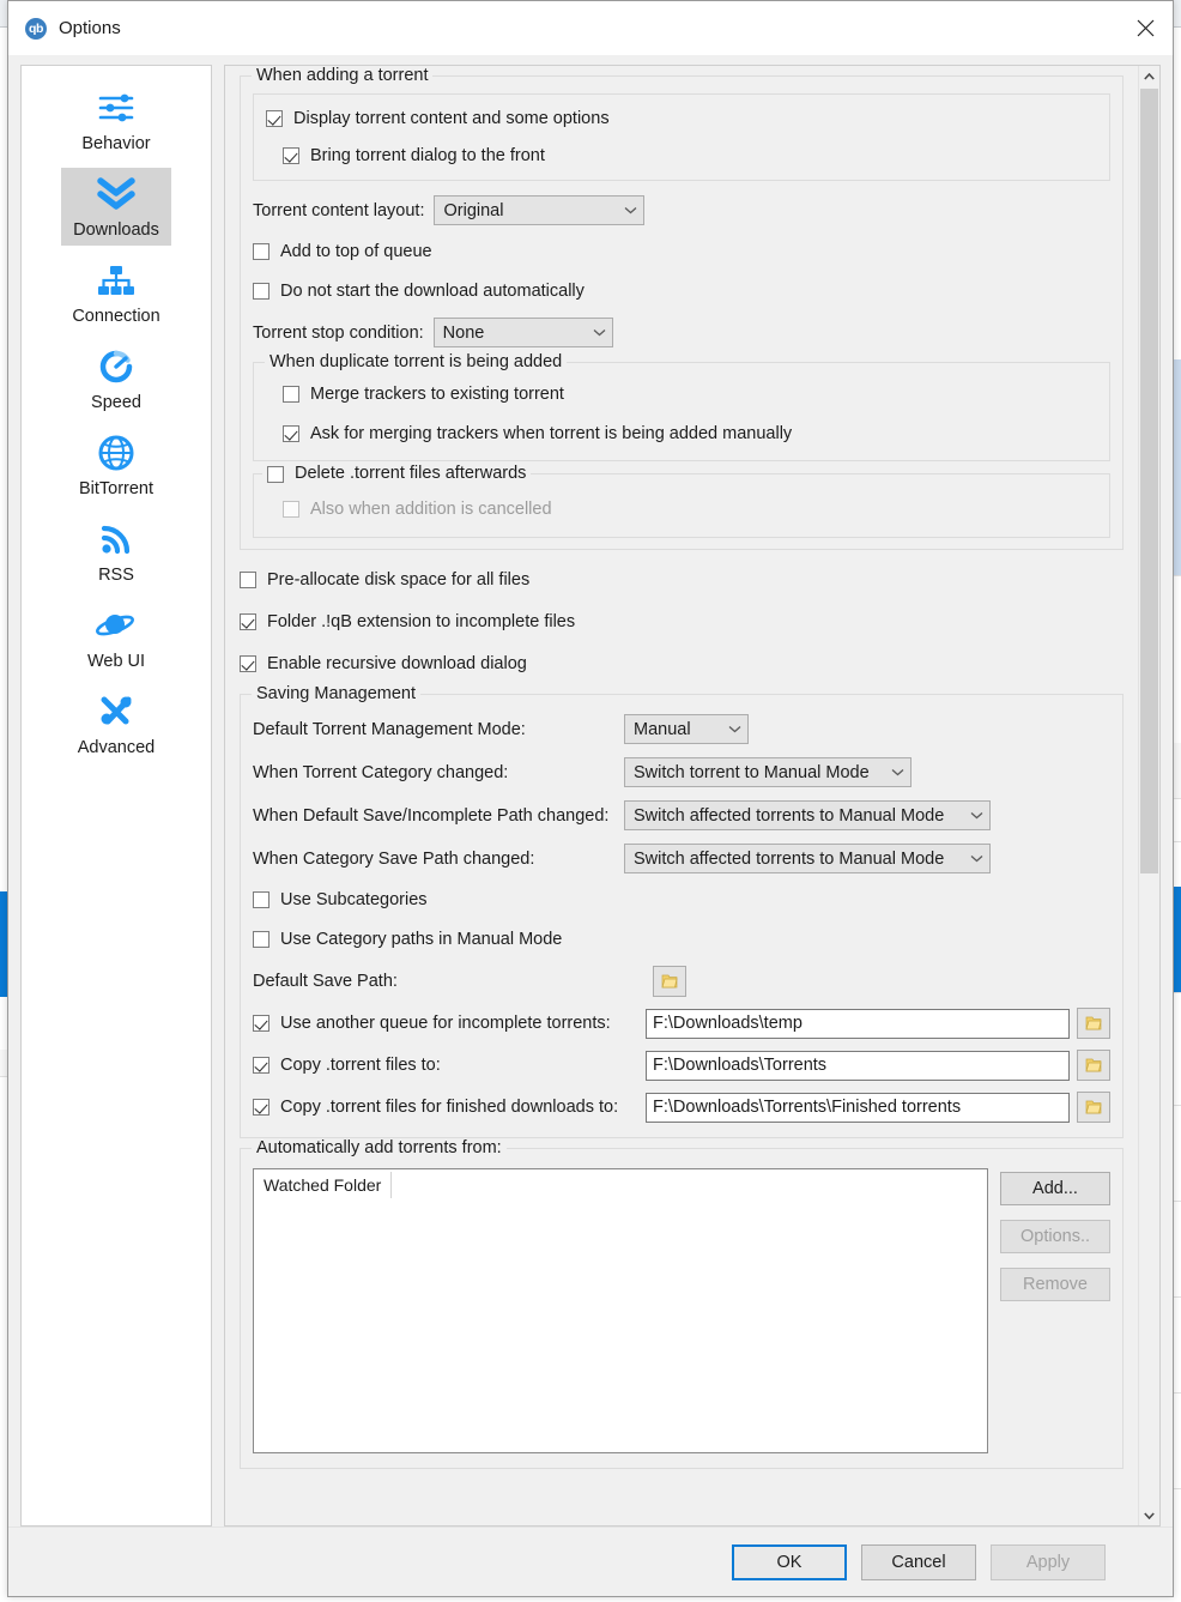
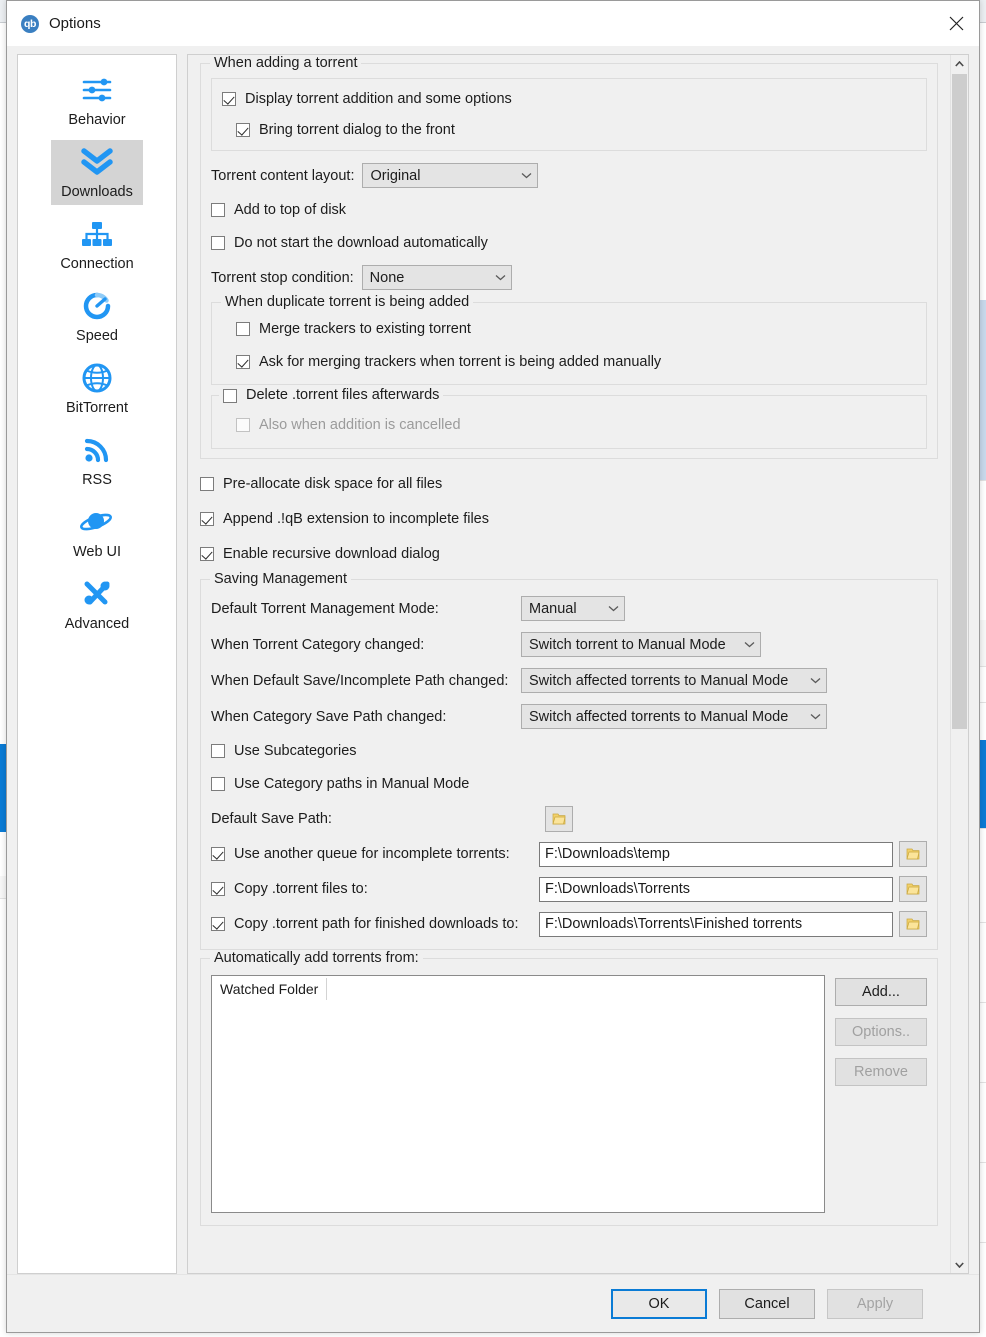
  qb
  Options
  Behavior
  Downloads
  Connection
  Speed
  BitTorrent
  RSS
  Web UI
  Advanced
  When adding a torrent
- Display torrent content and some options
+ Display torrent addition and some options
  Bring torrent dialog to the front
  Torrent content layout:
  Original
- Add to top of queue
+ Add to top of disk
  Do not start the download automatically
  Torrent stop condition:
  None
  When duplicate torrent is being added
  Merge trackers to existing torrent
  Ask for merging trackers when torrent is being added manually
  Delete .torrent files afterwards
  Also when addition is cancelled
  Pre-allocate disk space for all files
- Folder .!qB extension to incomplete files
+ Append .!qB extension to incomplete files
  Enable recursive download dialog
  Saving Management
  Default Torrent Management Mode:
  Manual
  When Torrent Category changed:
  Switch torrent to Manual Mode
  When Default Save/Incomplete Path changed:
  Switch affected torrents to Manual Mode
  When Category Save Path changed:
  Switch affected torrents to Manual Mode
  Use Subcategories
  Use Category paths in Manual Mode
  Default Save Path:
  Use another queue for incomplete torrents:
  F:\Downloads\temp
  Copy .torrent files to:
  F:\Downloads\Torrents
- Copy .torrent files for finished downloads to:
+ Copy .torrent path for finished downloads to:
  F:\Downloads\Torrents\Finished torrents
  Automatically add torrents from:
  Watched Folder
  Add...
  Options..
  Remove
  OK
  Cancel
  Apply
